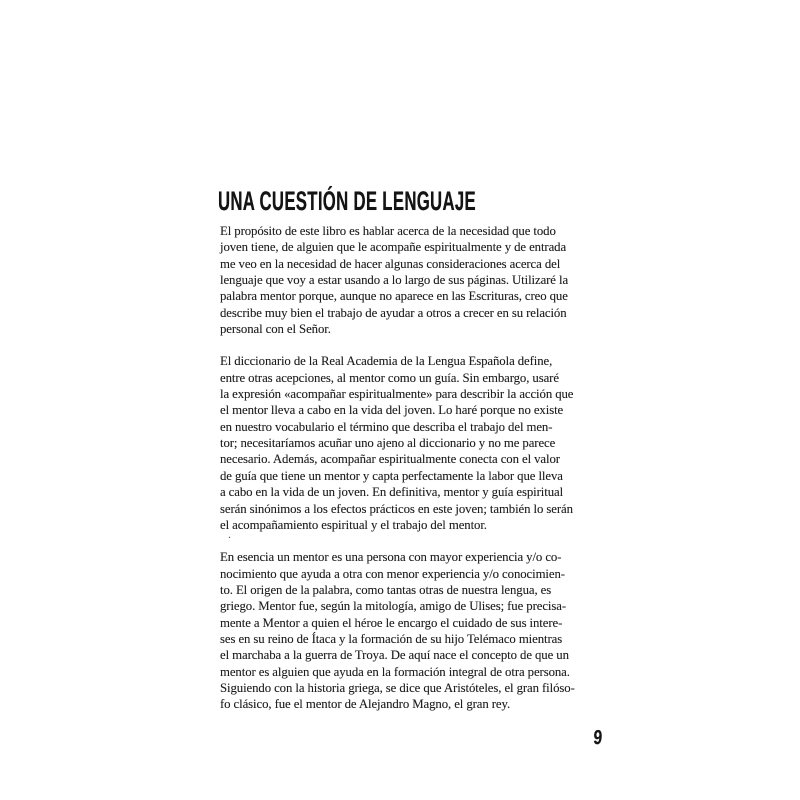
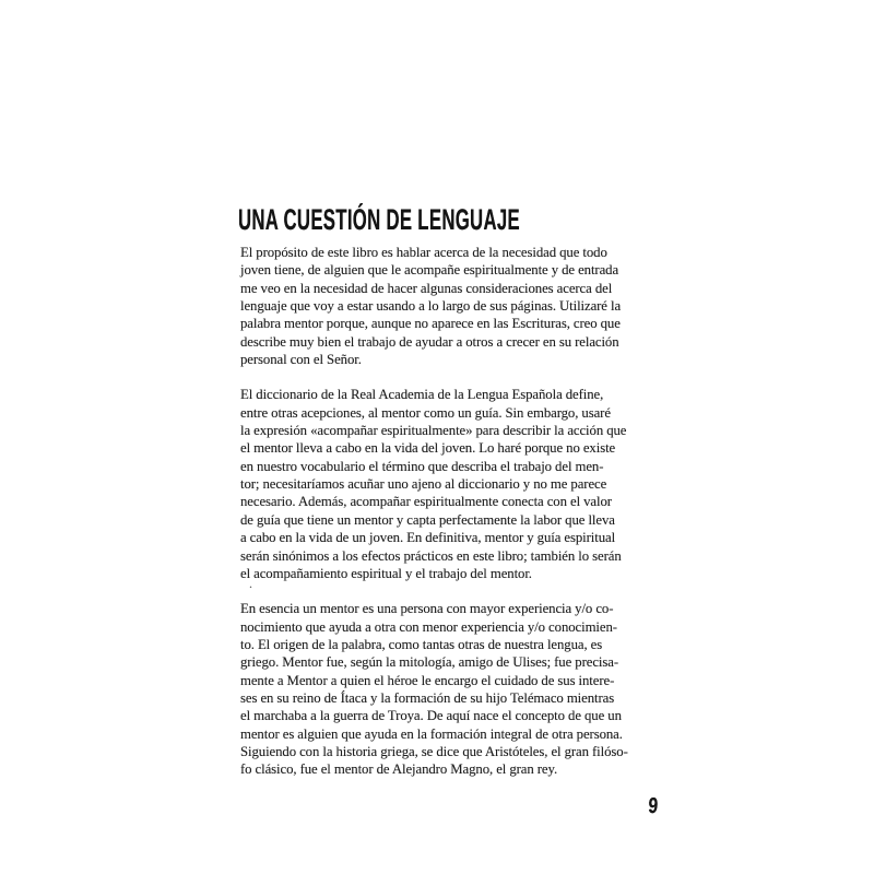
  UNA CUESTIÓN DE LENGUAJE
  El propósito de este libro es hablar acerca de la necesidad que todo
  joven tiene, de alguien que le acompañe espiritualmente y de entrada
  me veo en la necesidad de hacer algunas consideraciones acerca del
  lenguaje que voy a estar usando a lo largo de sus páginas. Utilizaré la
  palabra mentor porque, aunque no aparece en las Escrituras, creo que
  describe muy bien el trabajo de ayudar a otros a crecer en su relación
  personal con el Señor.
  El diccionario de la Real Academia de la Lengua Española define,
  entre otras acepciones, al mentor como un guía. Sin embargo, usaré
  la expresión «acompañar espiritualmente» para describir la acción que
  el mentor lleva a cabo en la vida del joven. Lo haré porque no existe
  en nuestro vocabulario el término que describa el trabajo del men-
  tor; necesitaríamos acuñar uno ajeno al diccionario y no me parece
  necesario. Además, acompañar espiritualmente conecta con el valor
  de guía que tiene un mentor y capta perfectamente la labor que lleva
  a cabo en la vida de un joven. En definitiva, mentor y guía espiritual
- serán sinónimos a los efectos prácticos en este joven; también lo serán
+ serán sinónimos a los efectos prácticos en este libro; también lo serán
  el acompañamiento espiritual y el trabajo del mentor.
  En esencia un mentor es una persona con mayor experiencia y/o co-
  nocimiento que ayuda a otra con menor experiencia y/o conocimien-
  to. El origen de la palabra, como tantas otras de nuestra lengua, es
  griego. Mentor fue, según la mitología, amigo de Ulises; fue precisa-
  mente a Mentor a quien el héroe le encargo el cuidado de sus intere-
  ses en su reino de Ítaca y la formación de su hijo Telémaco mientras
  el marchaba a la guerra de Troya. De aquí nace el concepto de que un
  mentor es alguien que ayuda en la formación integral de otra persona.
  Siguiendo con la historia griega, se dice que Aristóteles, el gran filóso-
  fo clásico, fue el mentor de Alejandro Magno, el gran rey.
  .
